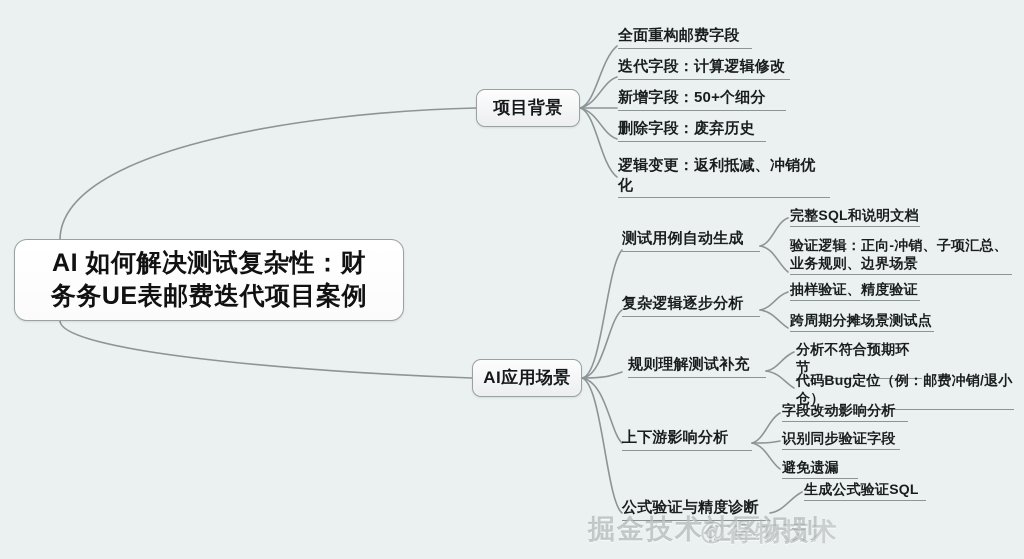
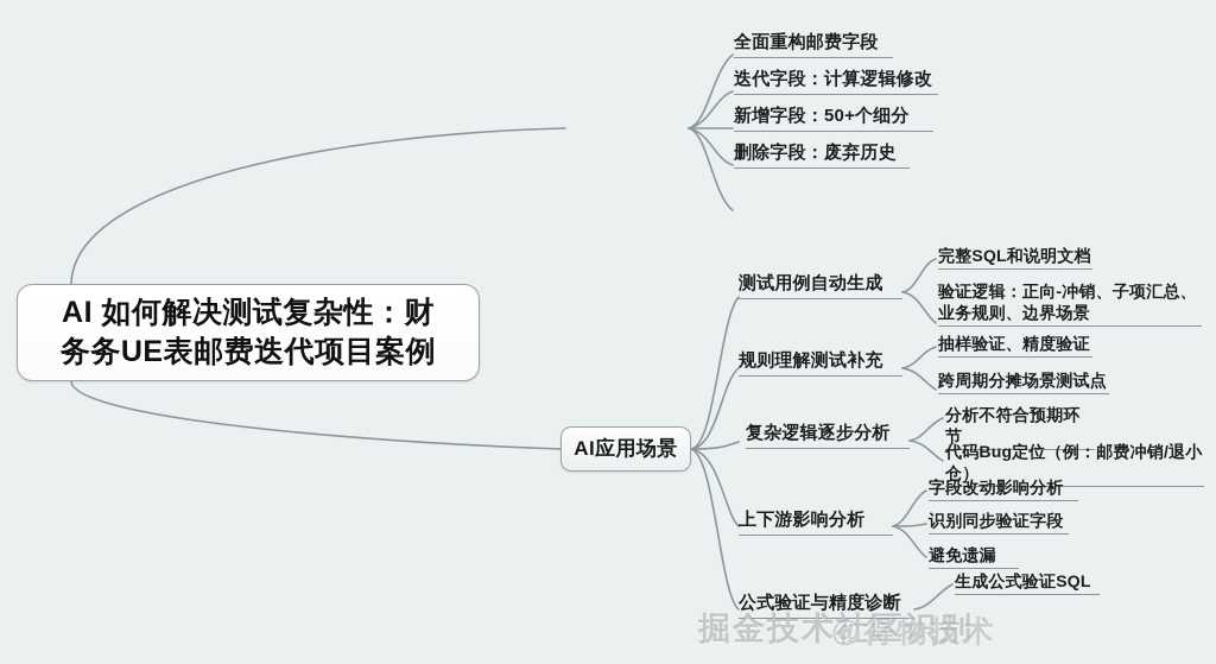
  AI 如何解决测试复杂性：财
  务务UE表邮费迭代项目案例
- 项目背景
  全面重构邮费字段
  迭代字段：计算逻辑修改
  新增字段：50+个细分
  删除字段：废弃历史
- 逻辑变更：返利抵减、冲销优化
  AI应用场景
  测试用例自动生成
  完整SQL和说明文档
  验证逻辑：正向-冲销、子项汇总、
  业务规则、边界场景
- 复杂逻辑逐步分析
+ 规则理解测试补充
  抽样验证、精度验证
  跨周期分摊场景测试点
- 规则理解测试补充
+ 复杂逻辑逐步分析
  分析不符合预期环节
  代码Bug定位（例：邮费冲销/退小仓）
  上下游影响分析
  字段改动影响分析
  识别同步验证字段
  避免遗漏
  公式验证与精度诊断
  生成公式验证SQL
  掘金技术社区识别
  @得物技术
